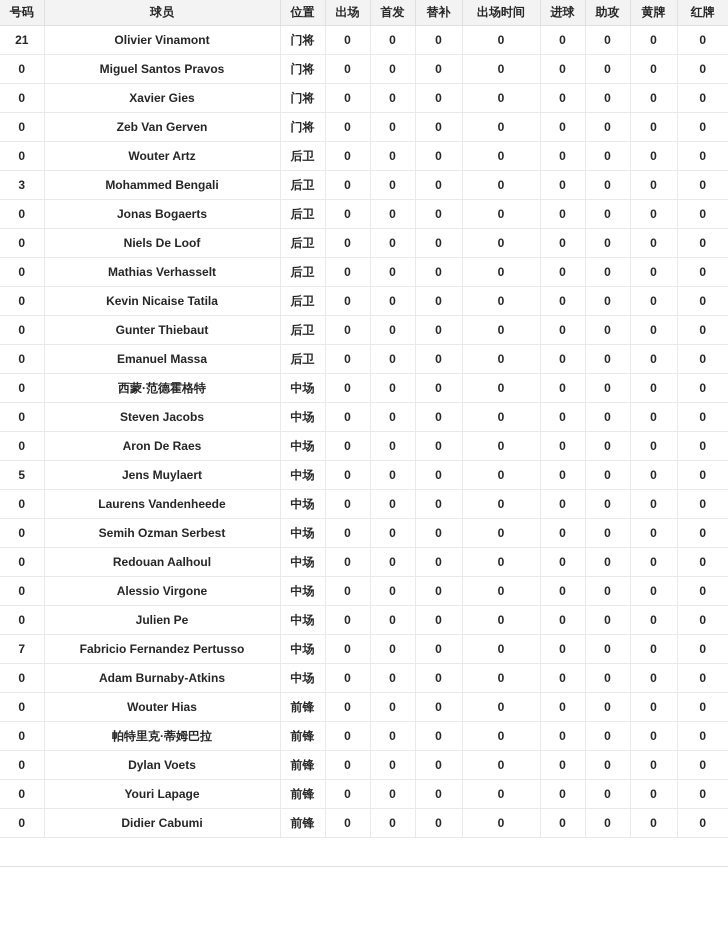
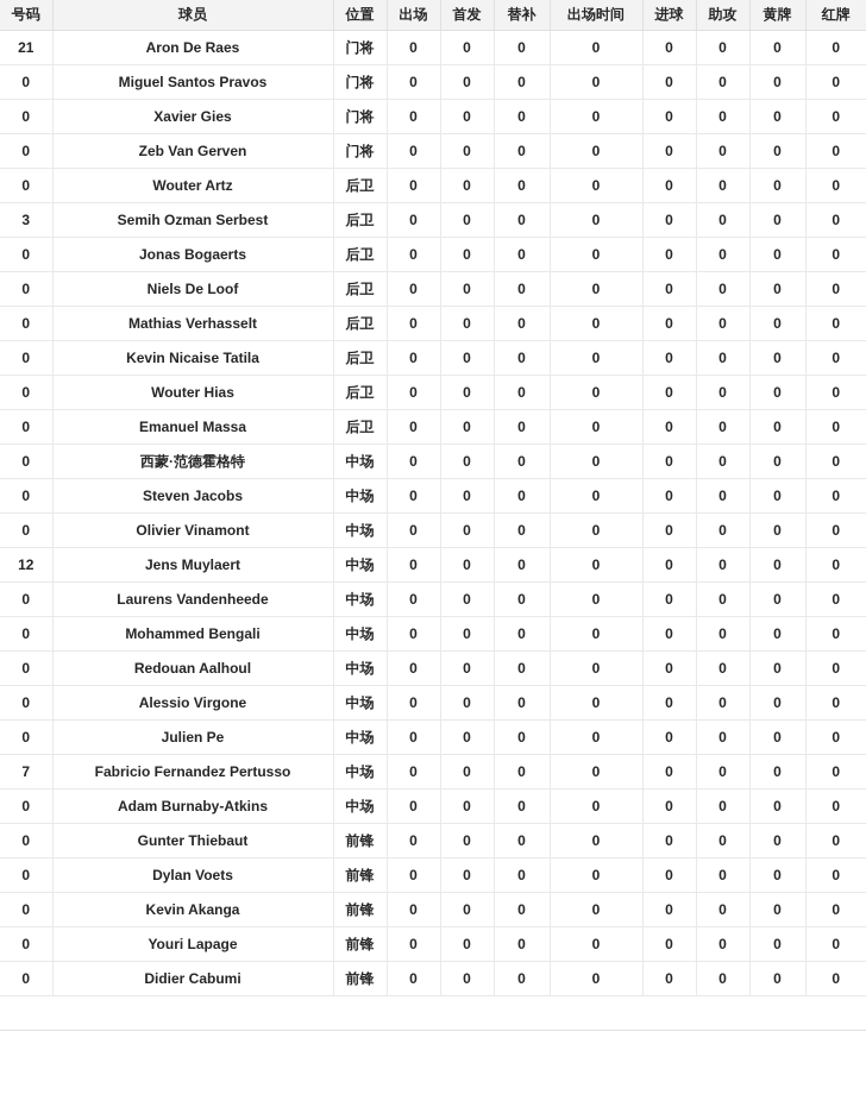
  号码	球员	位置	出场	首发	替补	出场时间	进球	助攻	黄牌	红牌
- 21	Olivier Vinamont	门将	0	0	0	0	0	0	0	0
+ 21	Aron De Raes	门将	0	0	0	0	0	0	0	0
  0	Miguel Santos Pravos	门将	0	0	0	0	0	0	0	0
  0	Xavier Gies	门将	0	0	0	0	0	0	0	0
  0	Zeb Van Gerven	门将	0	0	0	0	0	0	0	0
  0	Wouter Artz	后卫	0	0	0	0	0	0	0	0
- 3	Mohammed Bengali	后卫	0	0	0	0	0	0	0	0
+ 3	Semih Ozman Serbest	后卫	0	0	0	0	0	0	0	0
  0	Jonas Bogaerts	后卫	0	0	0	0	0	0	0	0
  0	Niels De Loof	后卫	0	0	0	0	0	0	0	0
  0	Mathias Verhasselt	后卫	0	0	0	0	0	0	0	0
  0	Kevin Nicaise Tatila	后卫	0	0	0	0	0	0	0	0
- 0	Gunter Thiebaut	后卫	0	0	0	0	0	0	0	0
+ 0	Wouter Hias	后卫	0	0	0	0	0	0	0	0
  0	Emanuel Massa	后卫	0	0	0	0	0	0	0	0
  0	西蒙·范德霍格特	中场	0	0	0	0	0	0	0	0
  0	Steven Jacobs	中场	0	0	0	0	0	0	0	0
- 0	Aron De Raes	中场	0	0	0	0	0	0	0	0
+ 0	Olivier Vinamont	中场	0	0	0	0	0	0	0	0
- 5	Jens Muylaert	中场	0	0	0	0	0	0	0	0
+ 12	Jens Muylaert	中场	0	0	0	0	0	0	0	0
  0	Laurens Vandenheede	中场	0	0	0	0	0	0	0	0
- 0	Semih Ozman Serbest	中场	0	0	0	0	0	0	0	0
+ 0	Mohammed Bengali	中场	0	0	0	0	0	0	0	0
  0	Redouan Aalhoul	中场	0	0	0	0	0	0	0	0
  0	Alessio Virgone	中场	0	0	0	0	0	0	0	0
  0	Julien Pe	中场	0	0	0	0	0	0	0	0
  7	Fabricio Fernandez Pertusso	中场	0	0	0	0	0	0	0	0
  0	Adam Burnaby-Atkins	中场	0	0	0	0	0	0	0	0
- 0	Wouter Hias	前锋	0	0	0	0	0	0	0	0
+ 0	Gunter Thiebaut	前锋	0	0	0	0	0	0	0	0
- 0	帕特里克·蒂姆巴拉	前锋	0	0	0	0	0	0	0	0
  0	Dylan Voets	前锋	0	0	0	0	0	0	0	0
+ 0	Kevin Akanga	前锋	0	0	0	0	0	0	0	0
  0	Youri Lapage	前锋	0	0	0	0	0	0	0	0
  0	Didier Cabumi	前锋	0	0	0	0	0	0	0	0
